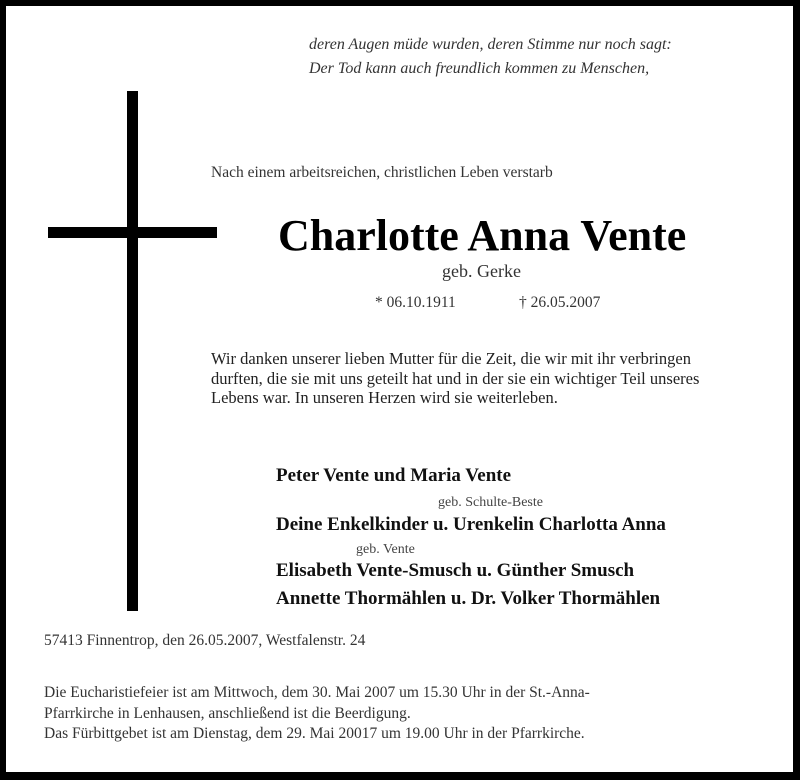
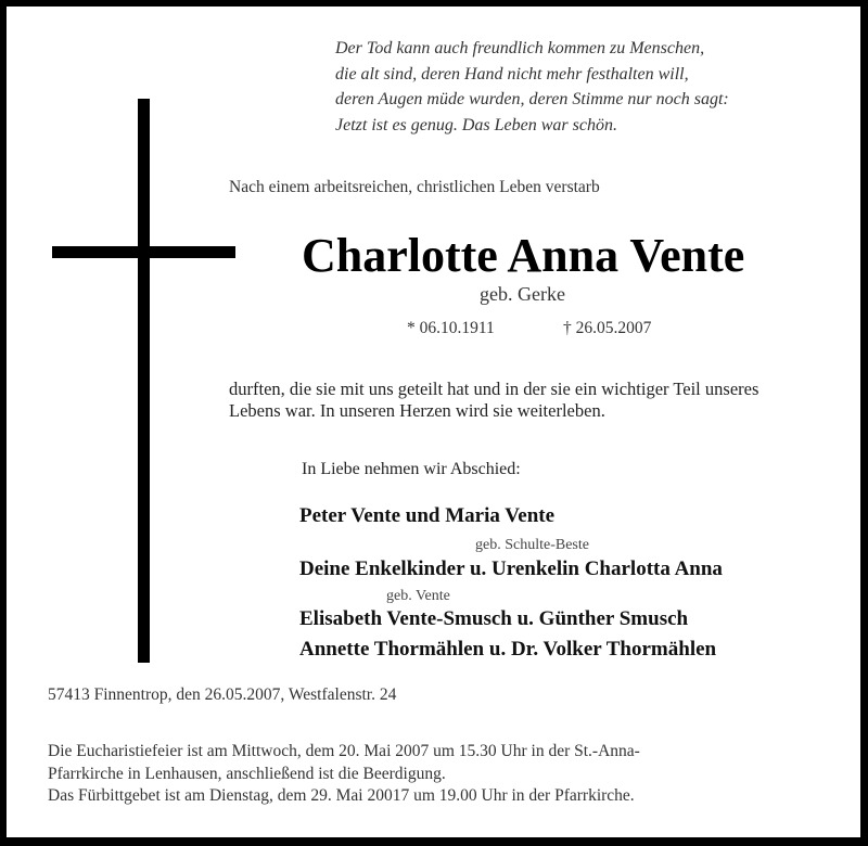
- deren Augen müde wurden, deren Stimme nur noch sagt:
+ Der Tod kann auch freundlich kommen zu Menschen,
+ die alt sind, deren Hand nicht mehr festhalten will,
- Der Tod kann auch freundlich kommen zu Menschen,
+ deren Augen müde wurden, deren Stimme nur noch sagt:
+ Jetzt ist es genug. Das Leben war schön.
  Nach einem arbeitsreichen, christlichen Leben verstarb
  Charlotte Anna Vente
  geb. Gerke
  * 06.10.1911
  † 26.05.2007
- Wir danken unserer lieben Mutter für die Zeit, die wir mit ihr verbringen
  durften, die sie mit uns geteilt hat und in der sie ein wichtiger Teil unseres
  Lebens war. In unseren Herzen wird sie weiterleben.
+ In Liebe nehmen wir Abschied:
  Peter Vente und Maria Vente
  geb. Schulte-Beste
  Deine Enkelkinder u. Urenkelin Charlotta Anna
  geb. Vente
  Elisabeth Vente-Smusch u. Günther Smusch
  Annette Thormählen u. Dr. Volker Thormählen
  57413 Finnentrop, den 26.05.2007, Westfalenstr. 24
- Die Eucharistiefeier ist am Mittwoch, dem 30. Mai 2007 um 15.30 Uhr in der St.-Anna-
+ Die Eucharistiefeier ist am Mittwoch, dem 20. Mai 2007 um 15.30 Uhr in der St.-Anna-
  Pfarrkirche in Lenhausen, anschließend ist die Beerdigung.
  Das Fürbittgebet ist am Dienstag, dem 29. Mai 20017 um 19.00 Uhr in der Pfarrkirche.
